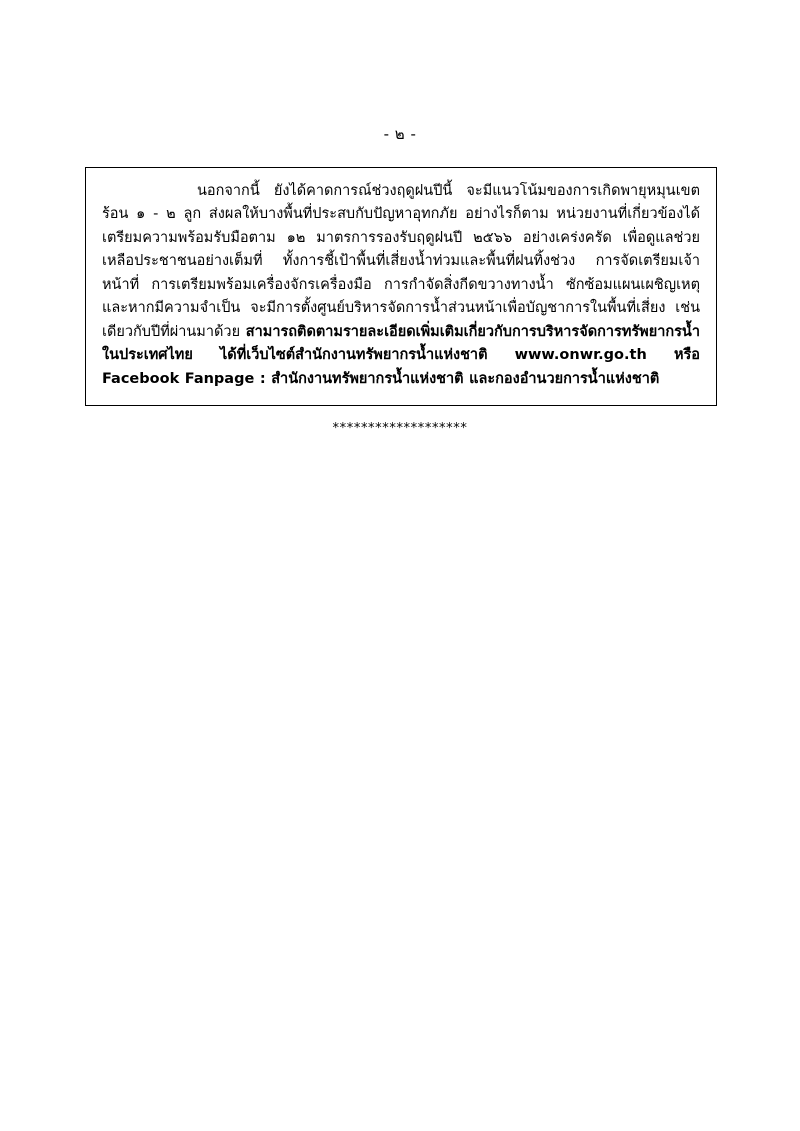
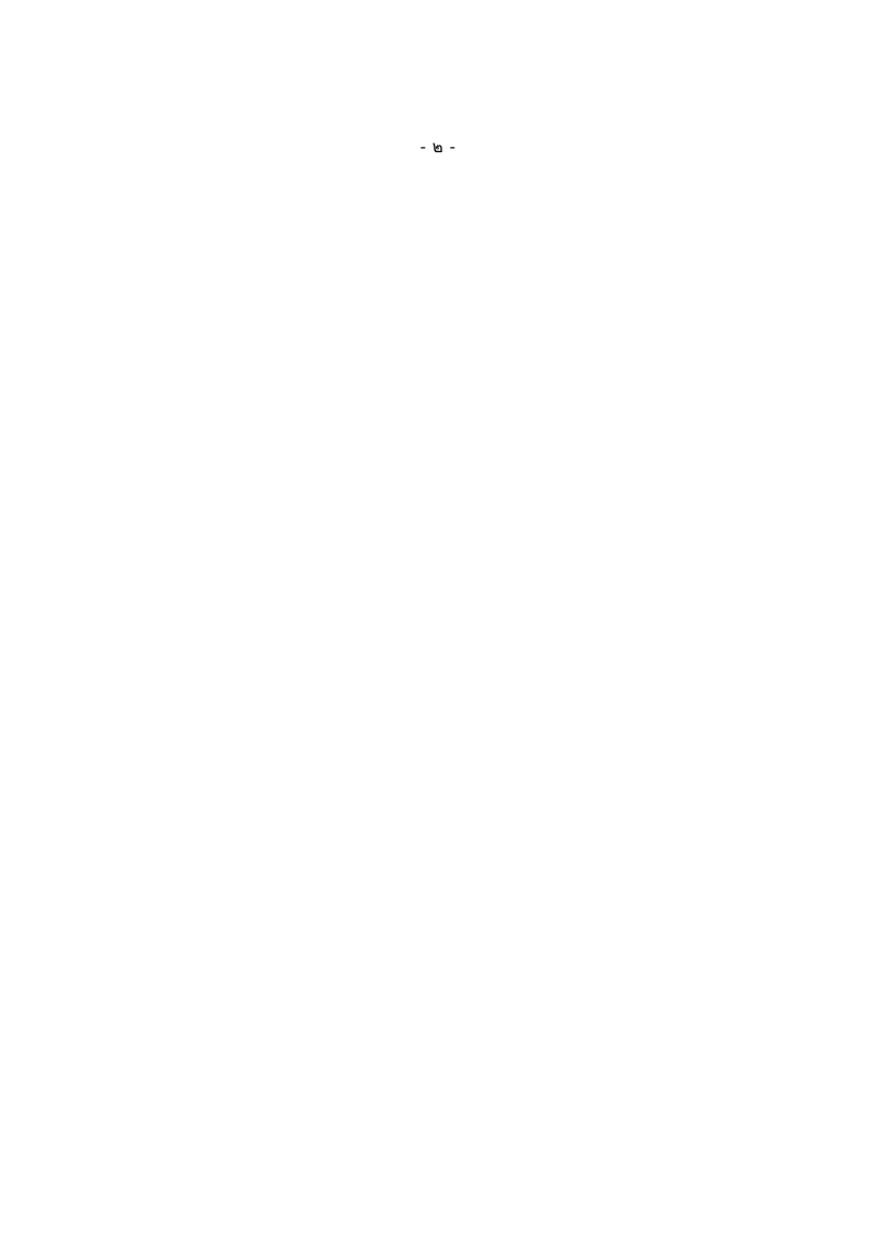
  - ๒ -
- นอกจากนี้ ยังได้คาดการณ์ช่วงฤดูฝนปีนี้ จะมีแนวโน้มของการเกิดพายุหมุนเขตร้อน ๑ - ๒ ลูก ส่งผลให้บางพื้นที่ประสบกับปัญหาอุทกภัย อย่างไรก็ตาม หน่วยงานที่เกี่ยวข้องได้เตรียมความพร้อมรับมือตาม ๑๒ มาตรการรองรับฤดูฝนปี ๒๕๖๖ อย่างเคร่งครัด เพื่อดูแลช่วยเหลือประชาชนอย่างเต็มที่ ทั้งการชี้เป้าพื้นที่เสี่ยงน้ำท่วมและพื้นที่ฝนทิ้งช่วง การจัดเตรียมเจ้าหน้าที่ การเตรียมพร้อมเครื่องจักรเครื่องมือ การกำจัดสิ่งกีดขวางทางน้ำ ซักซ้อมแผนเผชิญเหตุ และหากมีความจำเป็น จะมีการตั้งศูนย์บริหารจัดการน้ำส่วนหน้าเพื่อบัญชาการในพื้นที่เสี่ยง เช่นเดียวกับปีที่ผ่านมาด้วย สามารถติดตามรายละเอียดเพิ่มเติมเกี่ยวกับการบริหารจัดการทรัพยากรน้ำในประเทศไทย ได้ที่เว็บไซต์สำนักงานทรัพยากรน้ำแห่งชาติ www.onwr.go.th หรือ Facebook Fanpage : สำนักงานทรัพยากรน้ำแห่งชาติ และกองอำนวยการน้ำแห่งชาติ
- *******************
